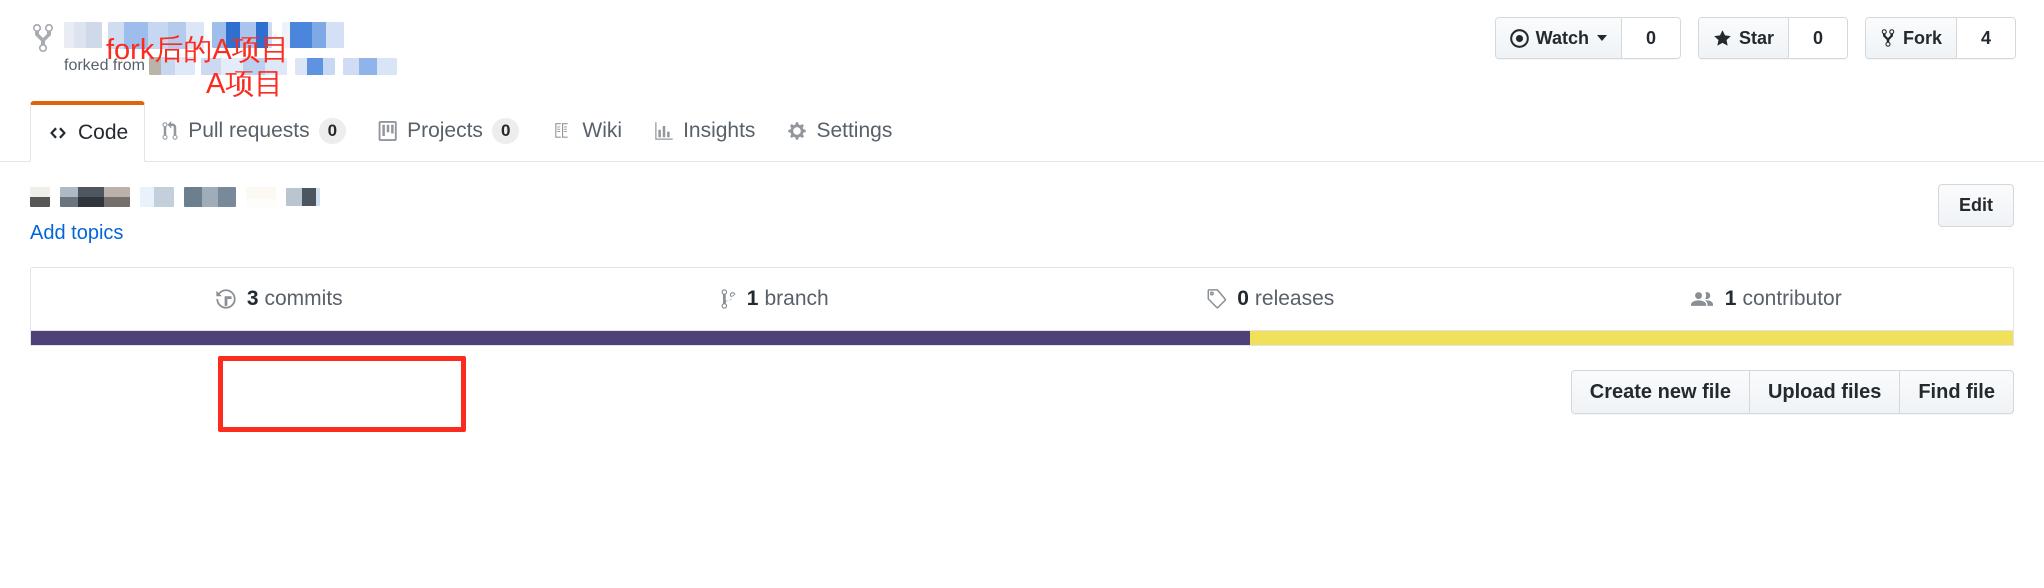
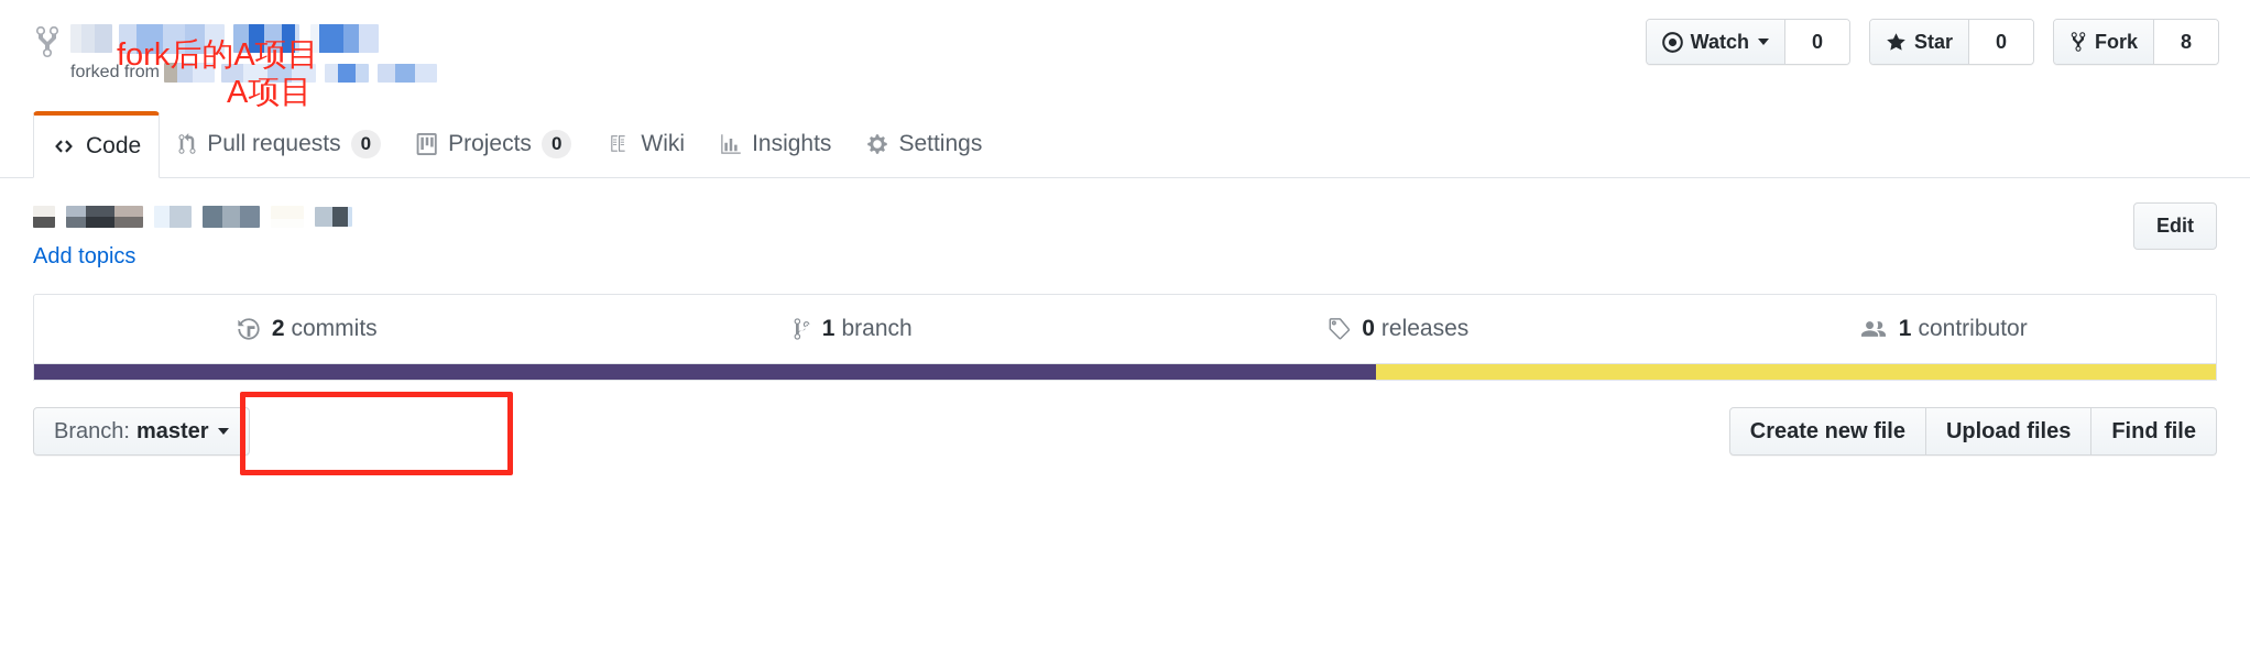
  forked from
  fork后的A项目
  A项目
  Watch
  0
  Star
  0
  Fork
- 4
+ 8
  Code
  Pull requests
  0
  Projects
  0
  Wiki
  Insights
  Settings
  Add topics
  Edit
- 3
+ 2
  commits
  1
  branch
  0
  releases
  1
  contributor
+ Branch:
+ master
  Create new file
  Upload files
  Find file
